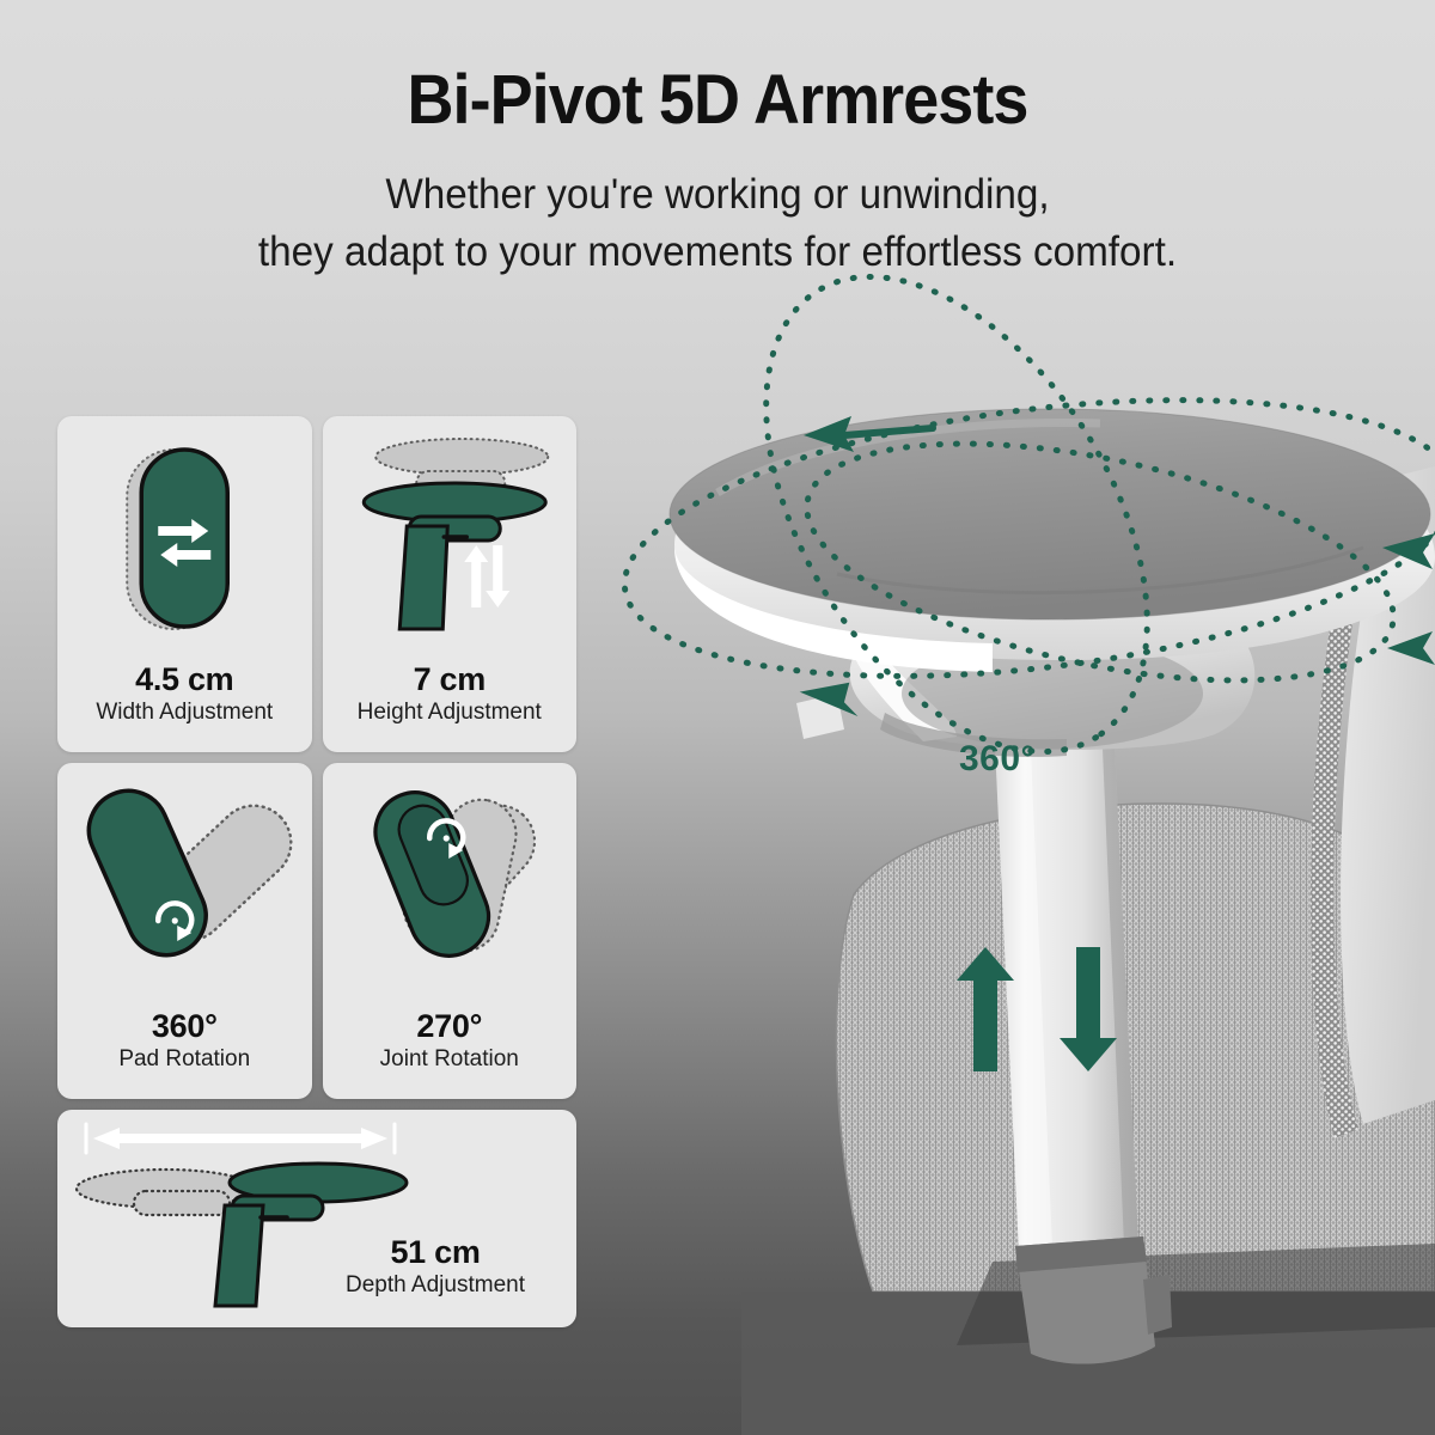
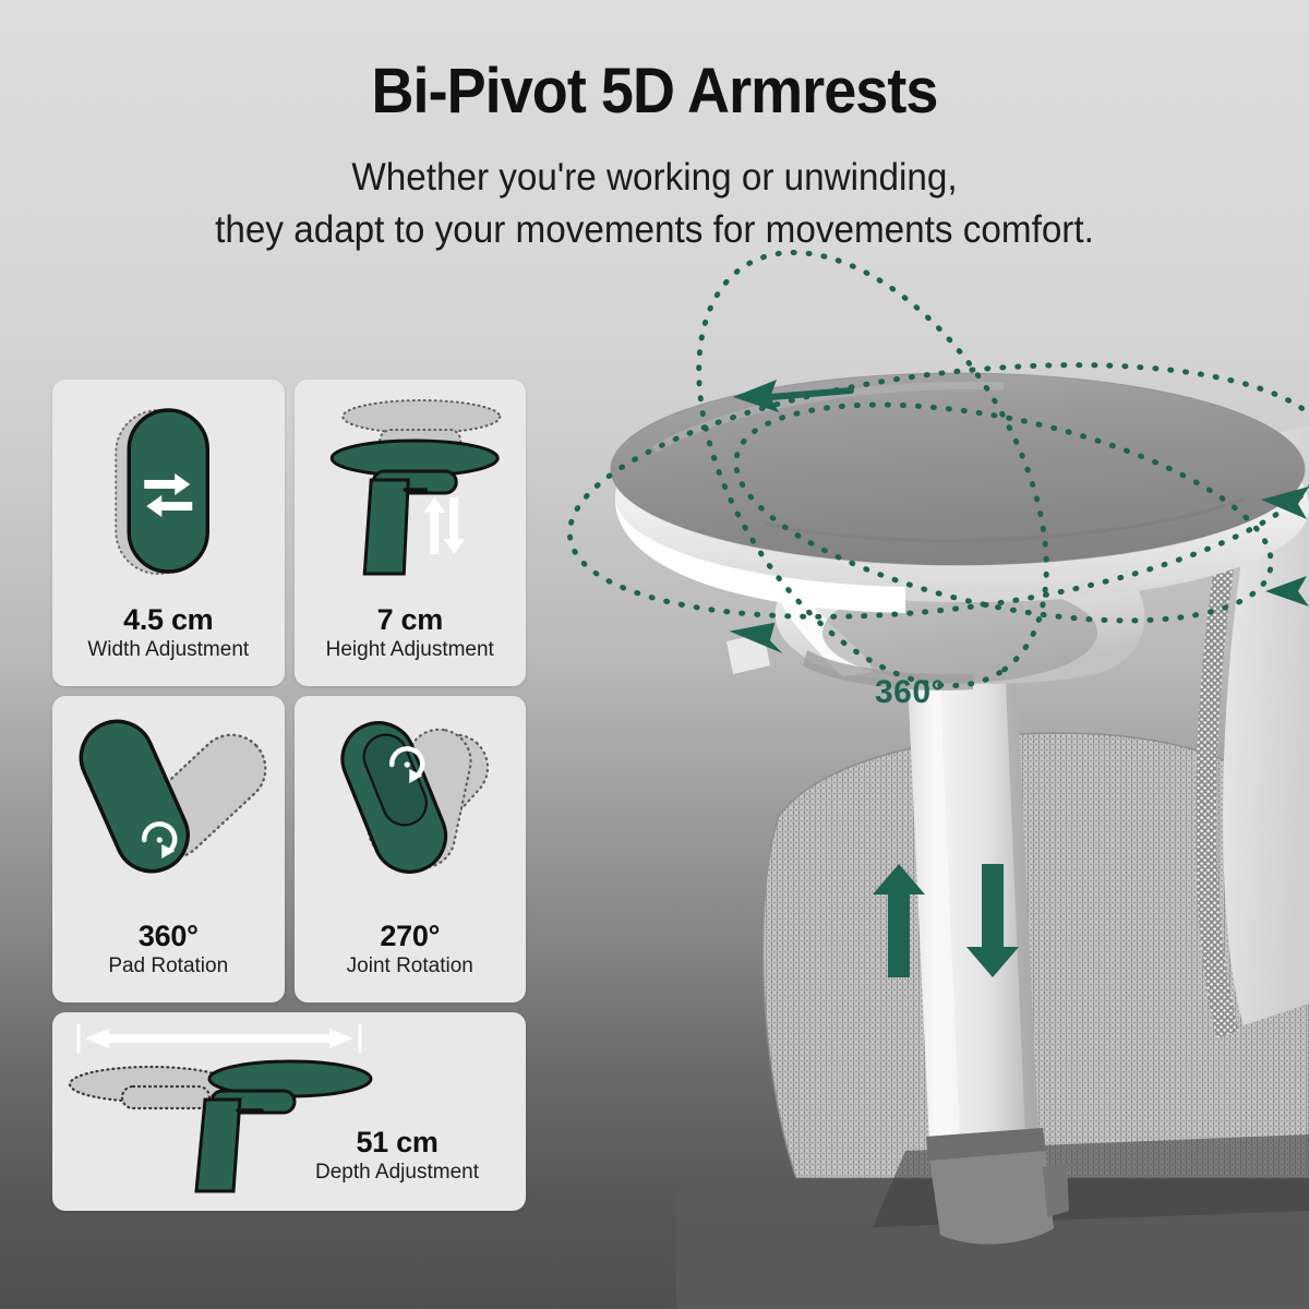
  Bi-Pivot 5D Armrests
  Whether you're working or unwinding,
- they adapt to your movements for effortless comfort.
+ they adapt to your movements for movements comfort.
  360°
  4.5 cm
  Width Adjustment
  7 cm
  Height Adjustment
  360°
  Pad Rotation
  270°
  Joint Rotation
  51 cm
  Depth Adjustment
